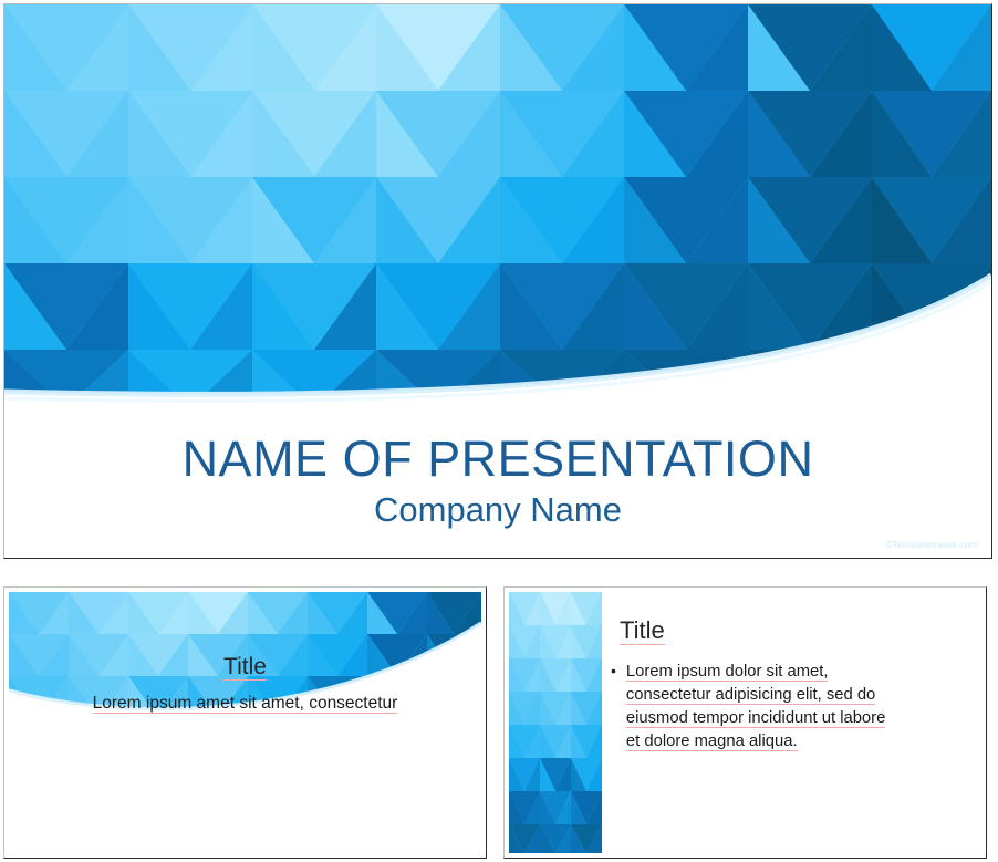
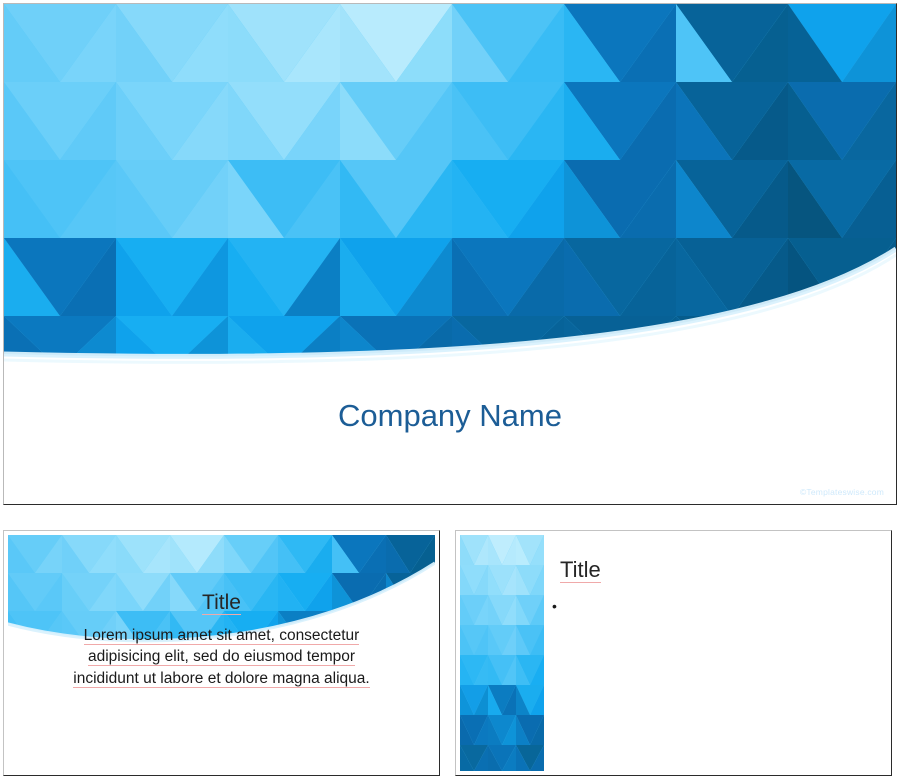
- NAME OF PRESENTATION
  Company Name
  ©Templateswise.com
  Title
  Lorem ipsum amet sit amet, consectetur
+ adipisicing elit, sed do eiusmod tempor
+ incididunt ut labore et dolore magna aliqua.
  Title
  •
- Lorem ipsum dolor sit amet,
- consectetur adipisicing elit, sed do
- eiusmod tempor incididunt ut labore
- et dolore magna aliqua.
